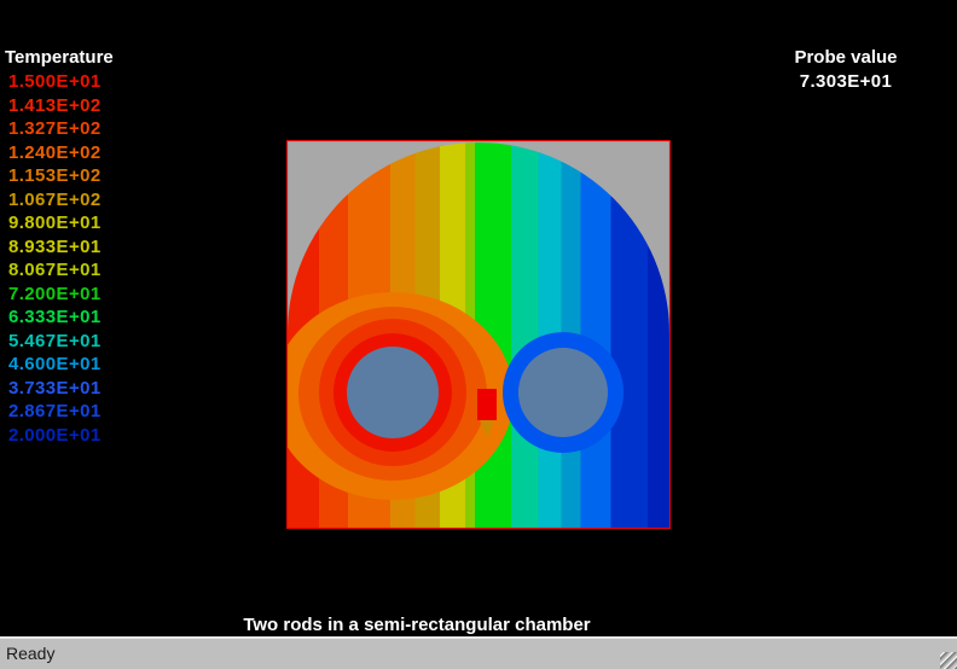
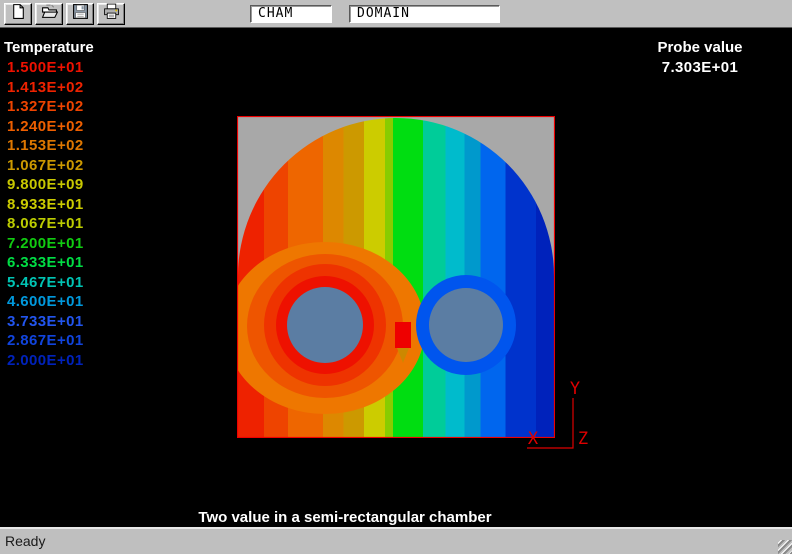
+ CHAM
+ DOMAIN
  Temperature
  1.500E+01
  1.413E+02
  1.327E+02
  1.240E+02
  1.153E+02
  1.067E+02
- 9.800E+01
+ 9.800E+09
  8.933E+01
  8.067E+01
  7.200E+01
  6.333E+01
  5.467E+01
  4.600E+01
  3.733E+01
  2.867E+01
  2.000E+01
  Probe value
  7.303E+01
+ Y
+ X
+ Z
- Two rods in a semi-rectangular chamber
+ Two value in a semi-rectangular chamber
  Ready
